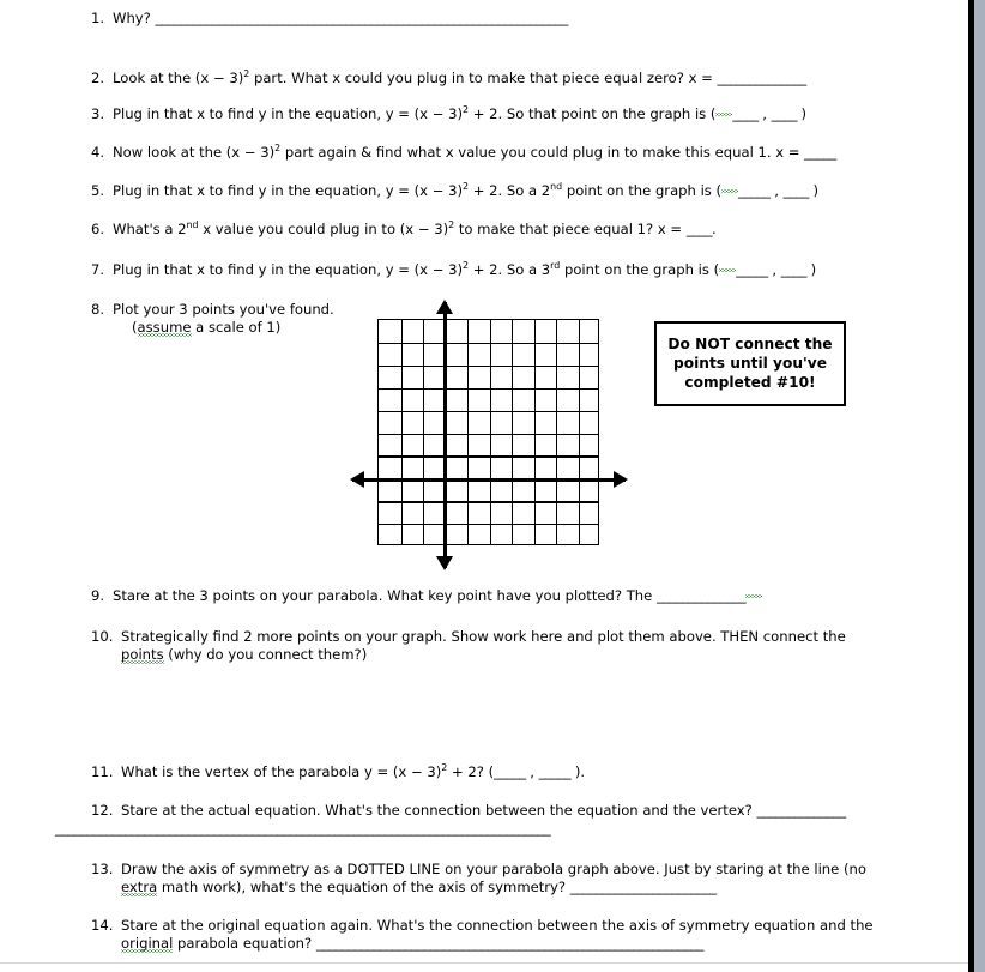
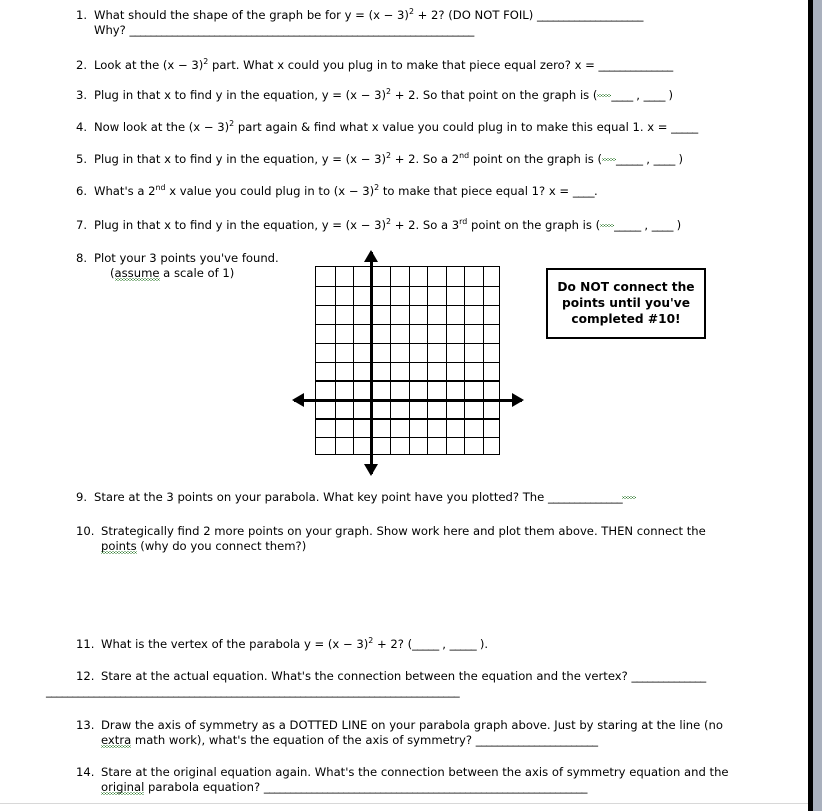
  1.
+ What should the shape of the graph be for y = (x − 3)2 + 2? (DO NOT FOIL) ____________________
  Why? _________________________________________________________________
  2.
  Look at the (x − 3)2 part. What x could you plug in to make that piece equal zero? x = ______________
  3.
  Plug in that x to find y in the equation, y = (x − 3)2 + 2. So that point on the graph is ( ____ , ____ )
  4.
  Now look at the (x − 3)2 part again & find what x value you could plug in to make this equal 1. x = _____
  5.
  Plug in that x to find y in the equation, y = (x − 3)2 + 2. So a 2nd point on the graph is ( _____ , ____ )
  6.
  What's a 2nd x value you could plug in to (x − 3)2 to make that piece equal 1? x = ____.
  7.
  Plug in that x to find y in the equation, y = (x − 3)2 + 2. So a 3rd point on the graph is ( _____ , ____ )
  8.
  Plot your 3 points you've found.
  (assume a scale of 1)
  Do NOT connect the
  points until you've
  completed #10!
  9.
  Stare at the 3 points on your parabola. What key point have you plotted? The ______________
  10.
  Strategically find 2 more points on your graph. Show work here and plot them above. THEN connect the
  points (why do you connect them?)
  11.
  What is the vertex of the parabola y = (x − 3)2 + 2? (_____ , _____ ).
  12.
  Stare at the actual equation. What's the connection between the equation and the vertex? ______________
  ______________________________________________________________________________
  13.
  Draw the axis of symmetry as a DOTTED LINE on your parabola graph above. Just by staring at the line (no
  extra math work), what's the equation of the axis of symmetry? _______________________
  14.
  Stare at the original equation again. What's the connection between the axis of symmetry equation and the
  original parabola equation? _____________________________________________________________
